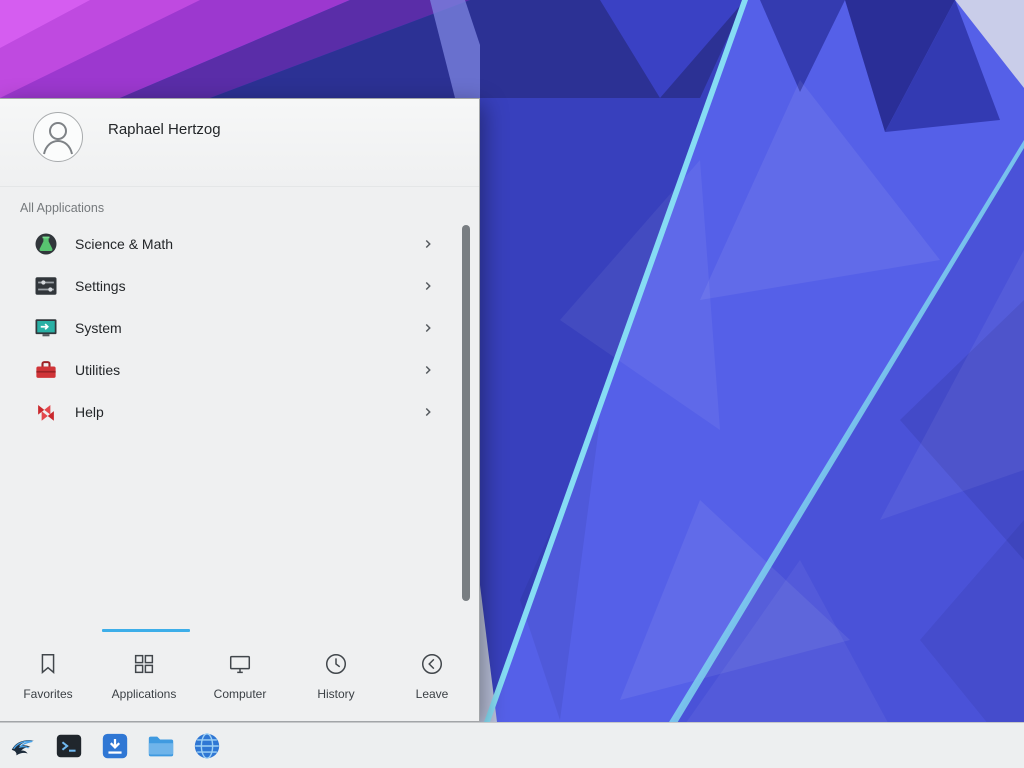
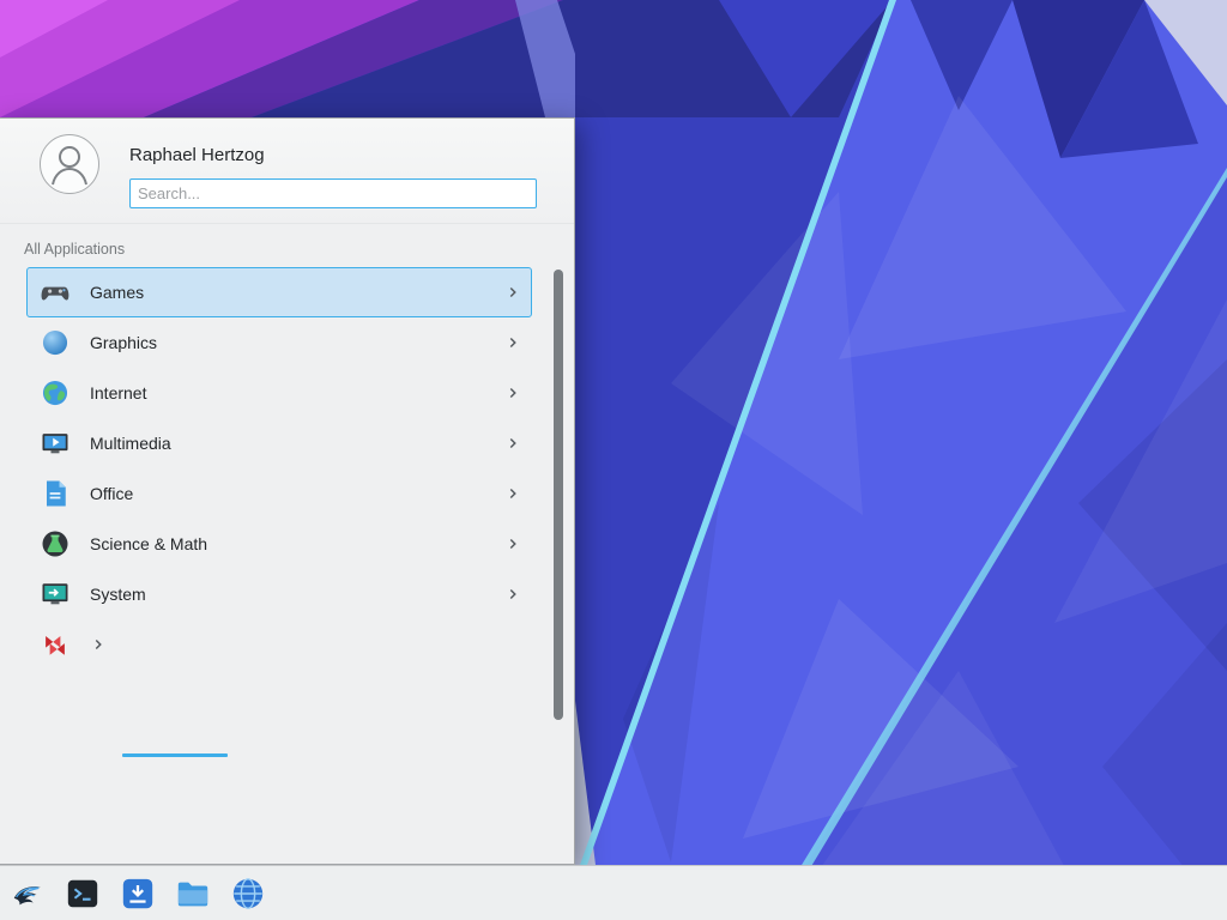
  Raphael Hertzog
+ Search...
  All Applications
+ Games
+ Graphics
+ Internet
+ Multimedia
+ Office
  Science & Math
- Settings
  System
- Utilities
- Help
- Favorites
- Applications
- Computer
- History
- Leave
